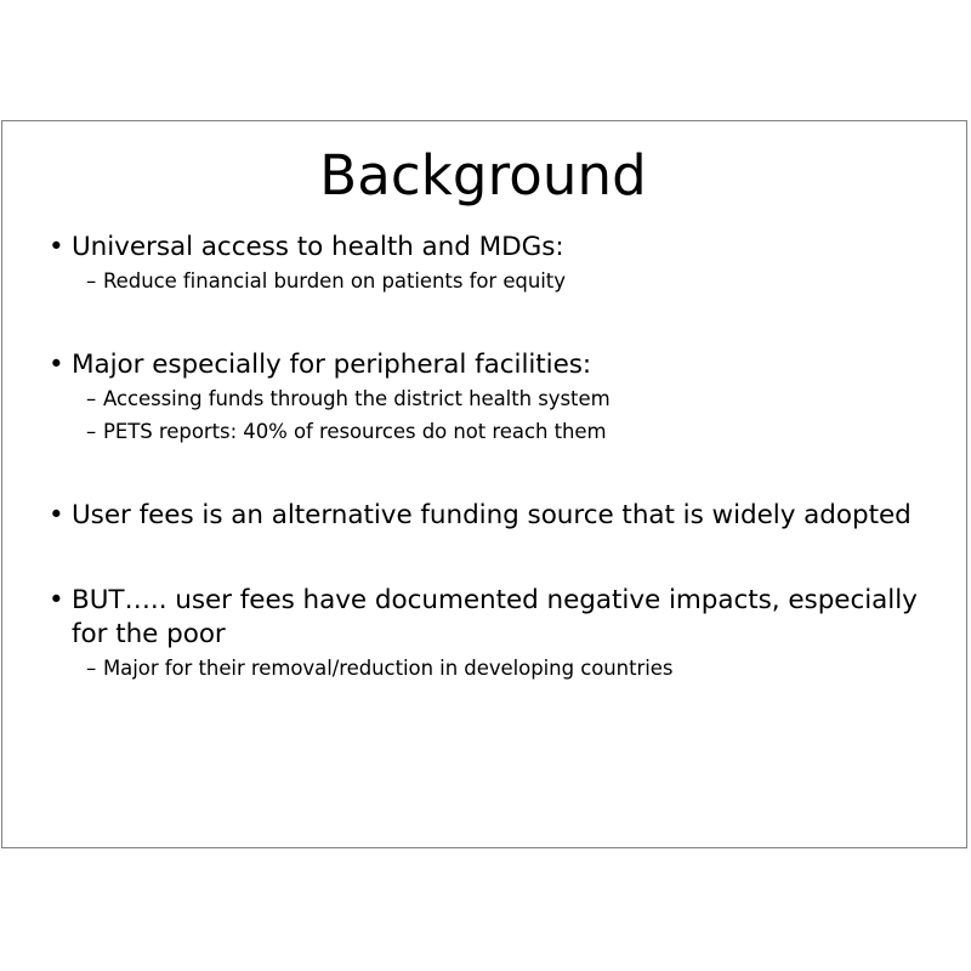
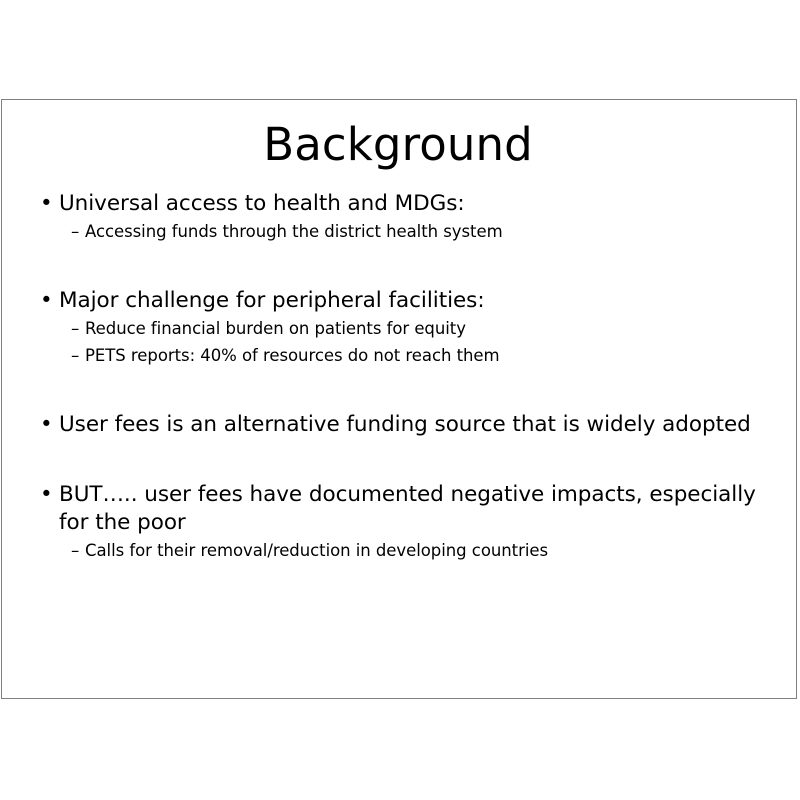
  Background
  •
  Universal access to health and MDGs:
  –
- Reduce financial burden on patients for equity
+ Accessing funds through the district health system
  •
- Major especially for peripheral facilities:
+ Major challenge for peripheral facilities:
  –
- Accessing funds through the district health system
+ Reduce financial burden on patients for equity
  –
  PETS reports: 40% of resources do not reach them
  •
  User fees is an alternative funding source that is widely adopted
  •
  BUT….. user fees have documented negative impacts, especially for the poor
  –
- Major for their removal/reduction in developing countries
+ Calls for their removal/reduction in developing countries
